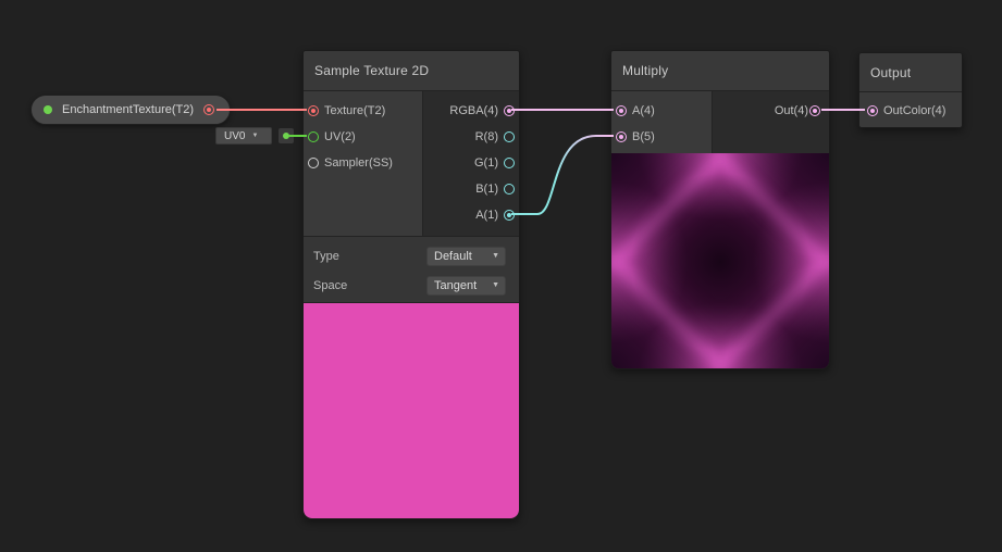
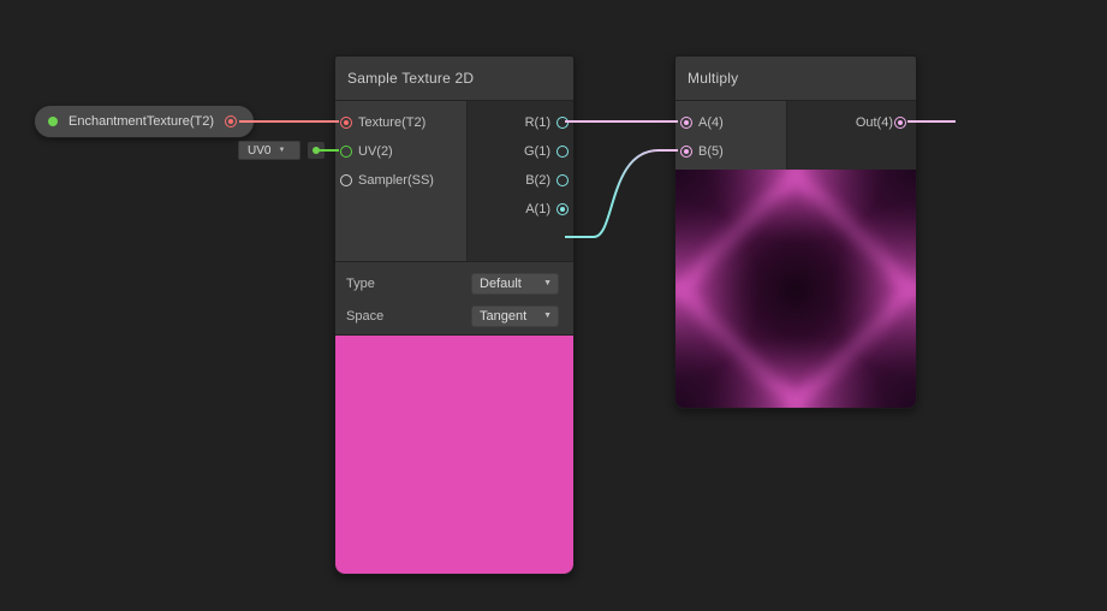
  EnchantmentTexture(T2)
  UV0
  Sample Texture 2D
  Texture(T2)
  UV(2)
  Sampler(SS)
- RGBA(4)
- R(8)
+ R(1)
  G(1)
- B(1)
+ B(2)
  A(1)
  Type
  Default
  Space
  Tangent
  Multiply
  A(4)
  B(5)
  Out(4)
- Output
- OutColor(4)
